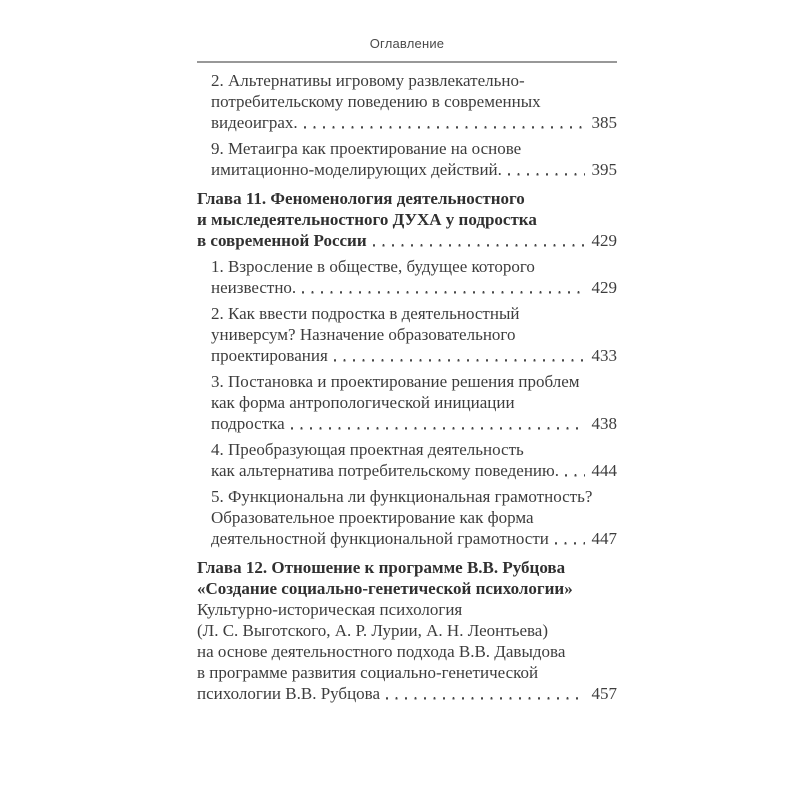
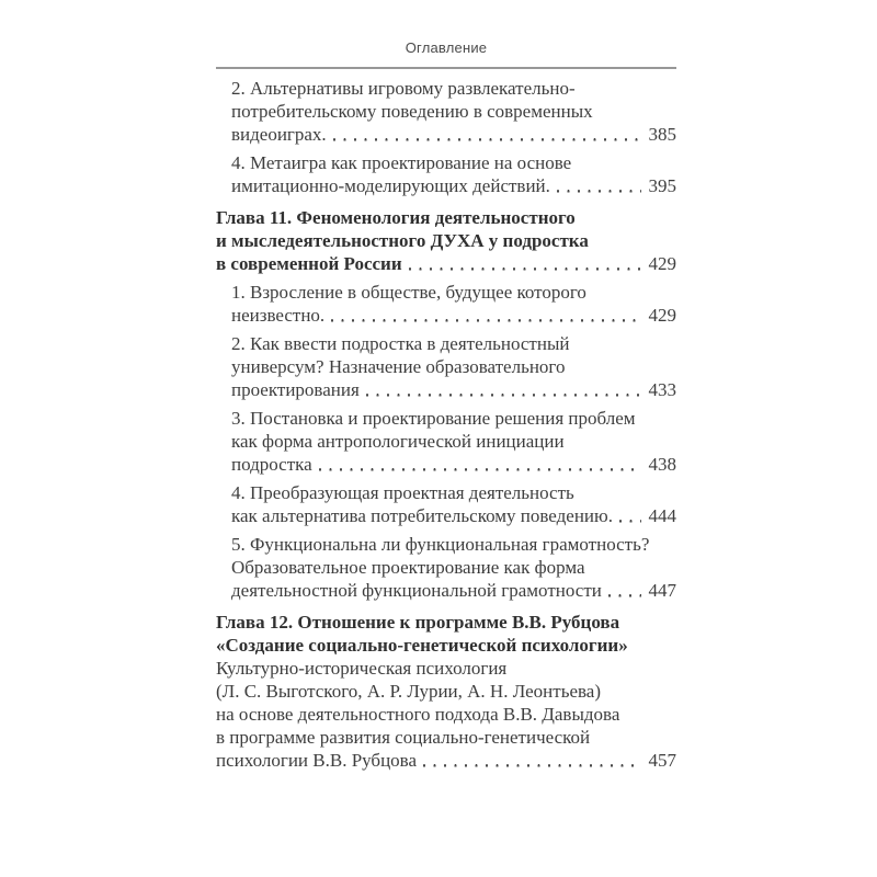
  Оглавление
  2. Альтернативы игровому развлекательно-
  потребительскому поведению в современных
  видеоиграх.
  385
- 9. Метаигра как проектирование на основе
+ 4. Метаигра как проектирование на основе
  имитационно-моделирующих действий.
  395
  Глава 11. Феноменология деятельностного
  и мыследеятельностного ДУХА у подростка
  в современной России
  429
  1. Взросление в обществе, будущее которого
  неизвестно.
  429
  2. Как ввести подростка в деятельностный
  универсум? Назначение образовательного
  проектирования
  433
  3. Постановка и проектирование решения проблем
  как форма антропологической инициации
  подростка
  438
  4. Преобразующая проектная деятельность
  как альтернатива потребительскому поведению.
  444
  5. Функциональна ли функциональная грамотность?
  Образовательное проектирование как форма
  деятельностной функциональной грамотности
  447
  Глава 12. Отношение к программе В.В. Рубцова
  «Создание социально-генетической психологии»
  Культурно-историческая психология
  (Л. С. Выготского, А. Р. Лурии, А. Н. Леонтьева)
  на основе деятельностного подхода В.В. Давыдова
  в программе развития социально-генетической
  психологии В.В. Рубцова
  457
